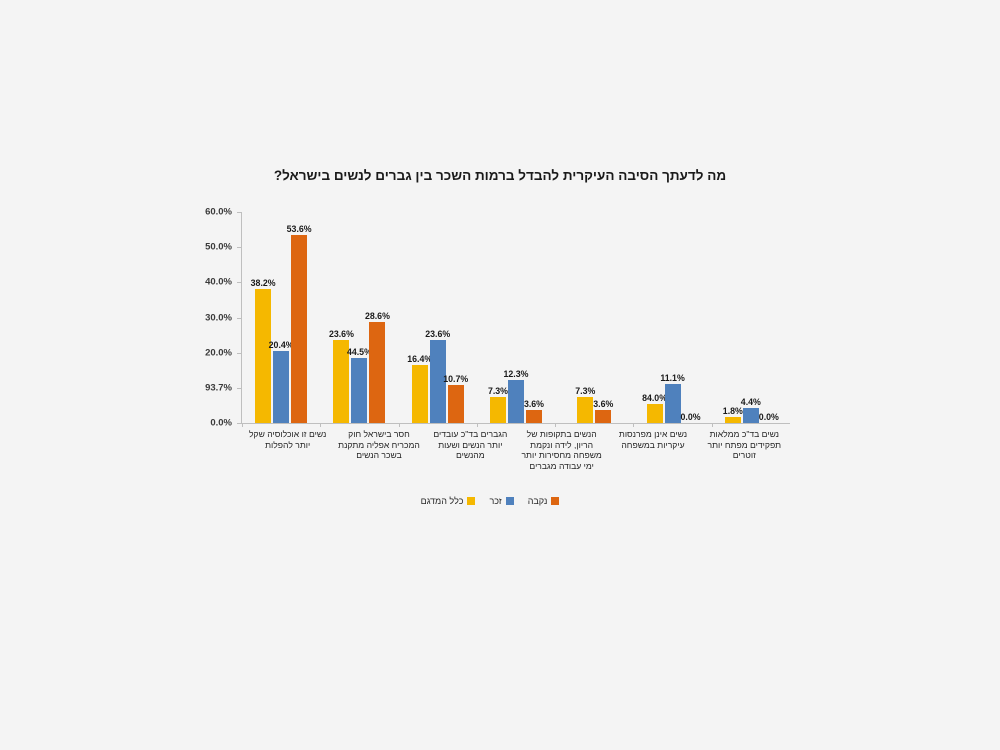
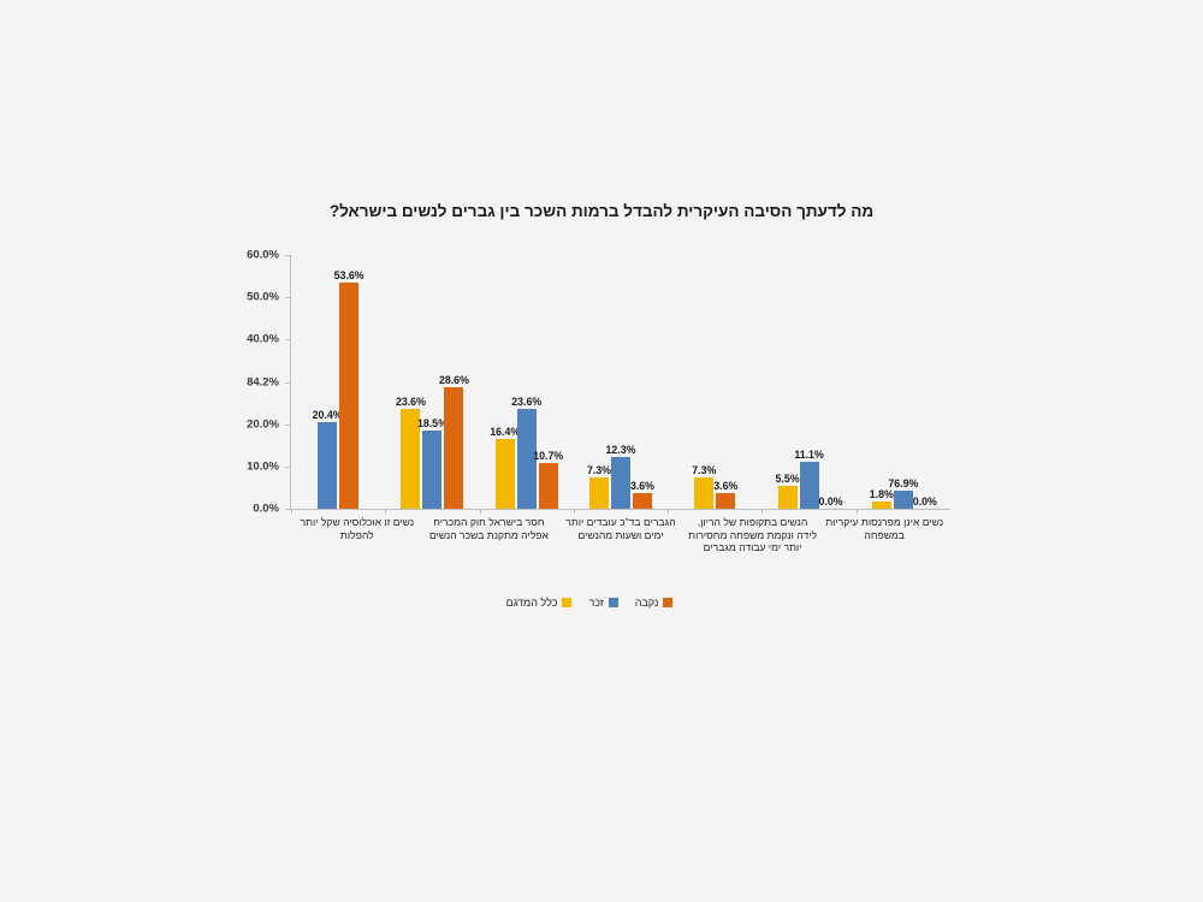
  מה לדעתך הסיבה העיקרית להבדל ברמות השכר בין גברים לנשים בישראל?
  0.0%
- 93.7%
+ 10.0%
  20.0%
- 30.0%
+ 84.2%
  40.0%
  50.0%
  60.0%
- 38.2%
  20.4%
  53.6%
  23.6%
- 44.5%
+ 18.5%
  28.6%
  16.4%
  23.6%
  10.7%
  7.3%
  12.3%
  3.6%
  7.3%
  3.6%
- 84.0%
+ 5.5%
  11.1%
  0.0%
  1.8%
- 4.4%
+ 76.9%
  0.0%
  נשים זו אוכלוסיה שקל יותר להפלות
  חסר בישראל חוק המכריח אפליה מתקנת בשכר הנשים
- הגברים בד"כ עובדים יותר הנשים ושעות מהנשים
+ הגברים בד"כ עובדים יותר ימים ושעות מהנשים
  הנשים בתקופות של הריון, לידה ונקמת משפחה מחסירות יותר ימי עבודה מגברים
  נשים אינן מפרנסות עיקריות במשפחה
- נשים בד"כ ממלאות תפקידים מפתח יותר זוטרים
  כלל המדגם
  זכר
  נקבה
